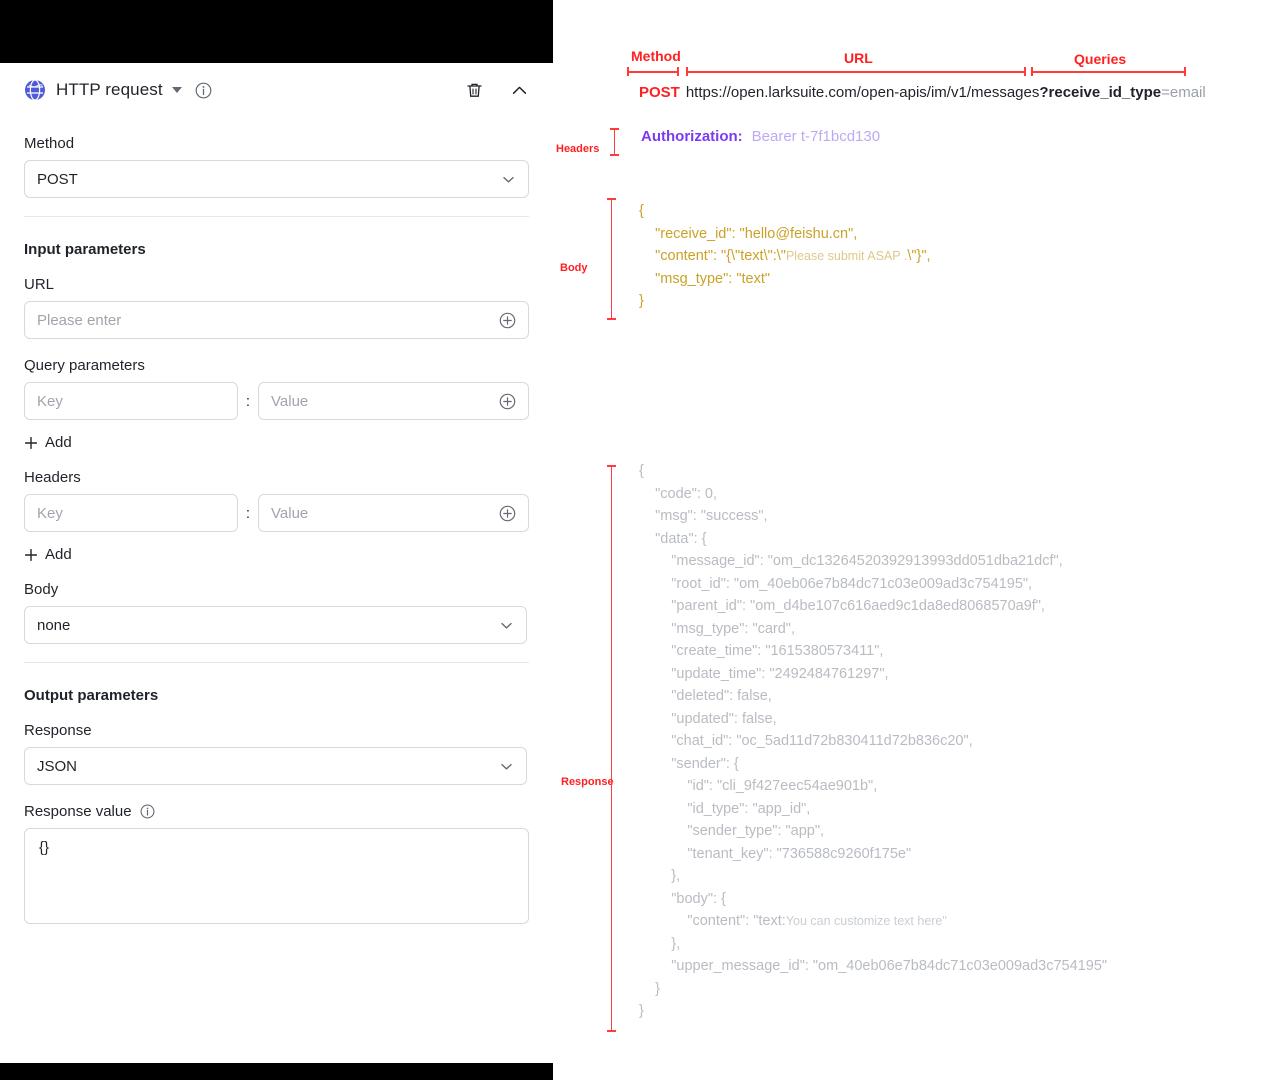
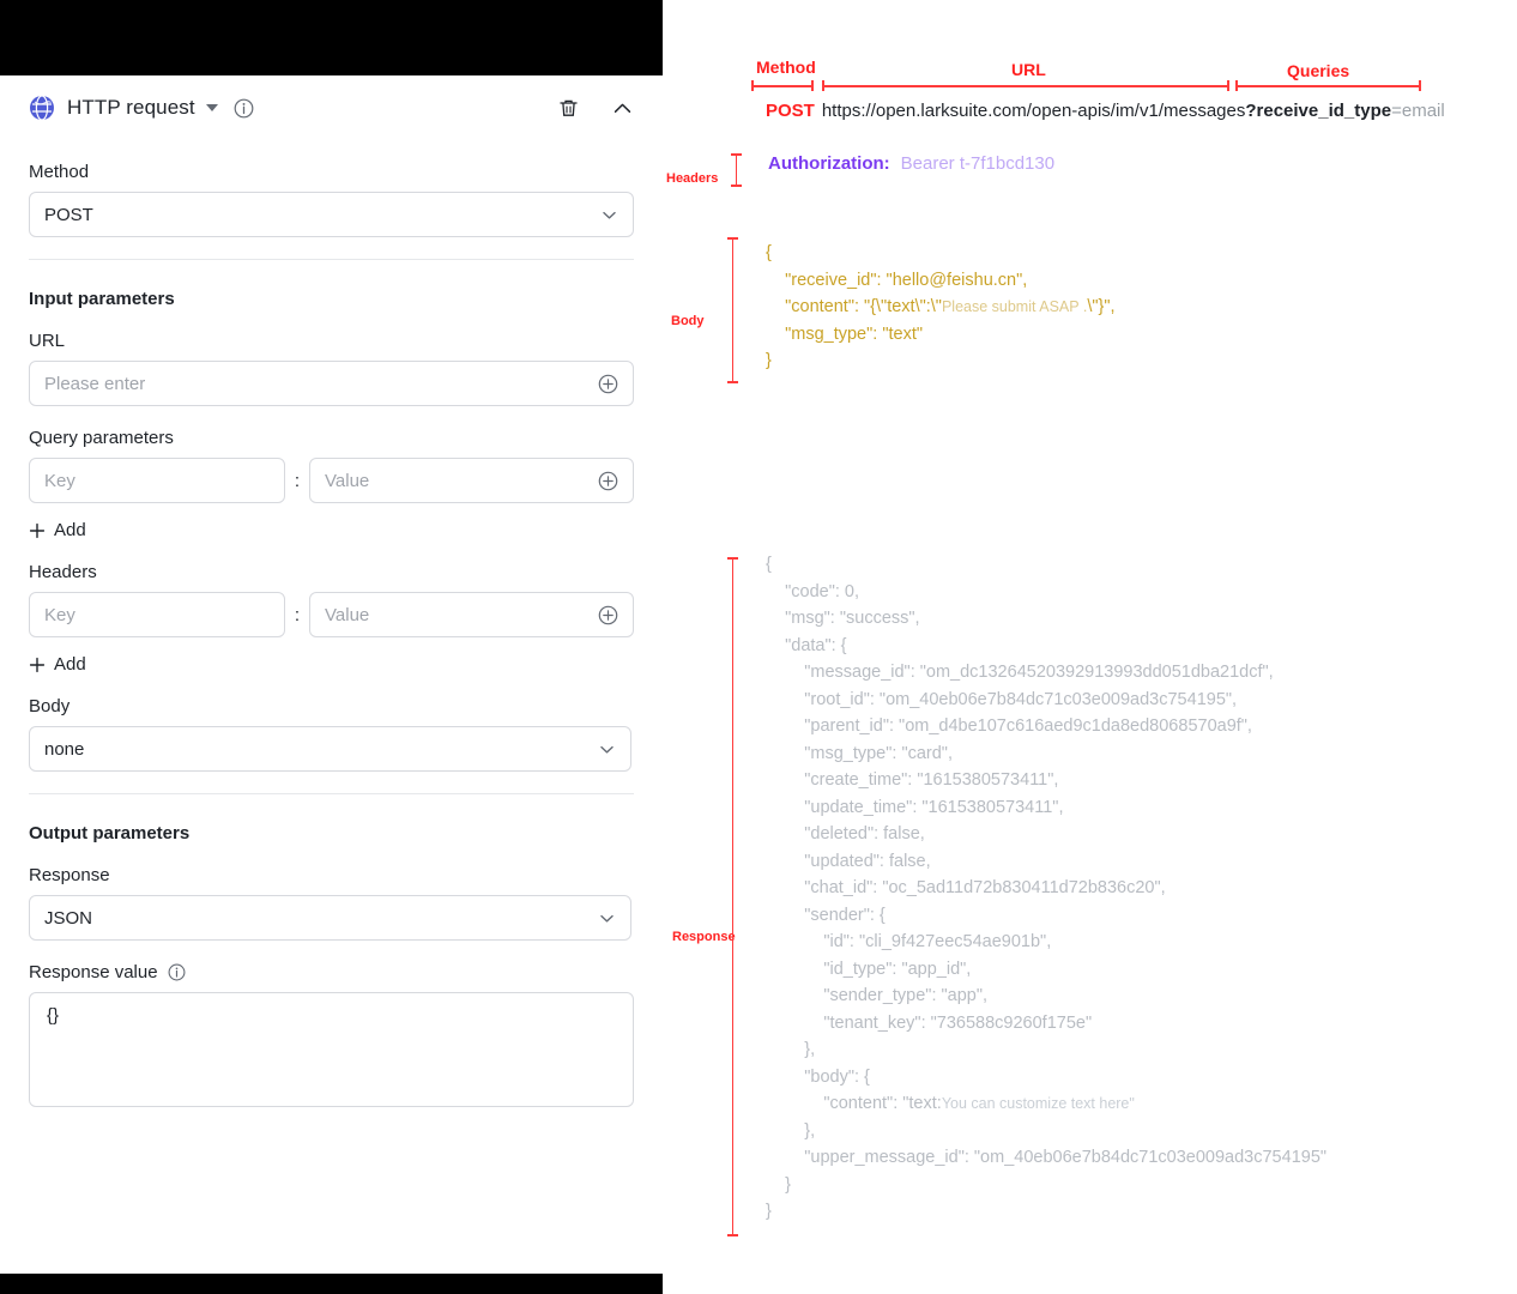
  HTTP request
  Method
  POST
  Input parameters
  URL
  Please enter
  Query parameters
  Key
  :
  Value
  Add
  Headers
  Key
  :
  Value
  Add
  Body
  none
  Output parameters
  Response
  JSON
  Response value
  {}
  Method
  URL
  Queries
  POST https://open.larksuite.com/open-apis/im/v1/messages?receive_id_type=email
  Headers
  Authorization: Bearer t-7f1bcd130
  Body
  { "receive_id": "hello@feishu.cn", "content": "{\"text\":\"Please submit ASAP .\"}", "msg_type": "text" }
  Respons
- { "code": 0, "msg": "success", "data": { "message_id": "om_dc13264520392913993dd051dba21dcf", "root_id": "om_40eb06e7b84dc71c03e009ad3c754195", "parent_id": "om_d4be107c616aed9c1da8ed8068570a9f", "msg_type": "card", "create_time": "1615380573411", "update_time": "2492484761297", "deleted": false, "updated": false, "chat_id": "oc_5ad11d72b830411d72b836c20", "sender": { "id": "cli_9f427eec54ae901b", "id_type": "app_id", "sender_type": "app", "tenant_key": "736588c9260f175e" }, "body": { "content": "text:You can customize text here" }, "upper_message_id": "om_40eb06e7b84dc71c03e009ad3c754195" } }
+ { "code": 0, "msg": "success", "data": { "message_id": "om_dc13264520392913993dd051dba21dcf", "root_id": "om_40eb06e7b84dc71c03e009ad3c754195", "parent_id": "om_d4be107c616aed9c1da8ed8068570a9f", "msg_type": "card", "create_time": "1615380573411", "update_time": "1615380573411", "deleted": false, "updated": false, "chat_id": "oc_5ad11d72b830411d72b836c20", "sender": { "id": "cli_9f427eec54ae901b", "id_type": "app_id", "sender_type": "app", "tenant_key": "736588c9260f175e" }, "body": { "content": "text:You can customize text here" }, "upper_message_id": "om_40eb06e7b84dc71c03e009ad3c754195" } }
